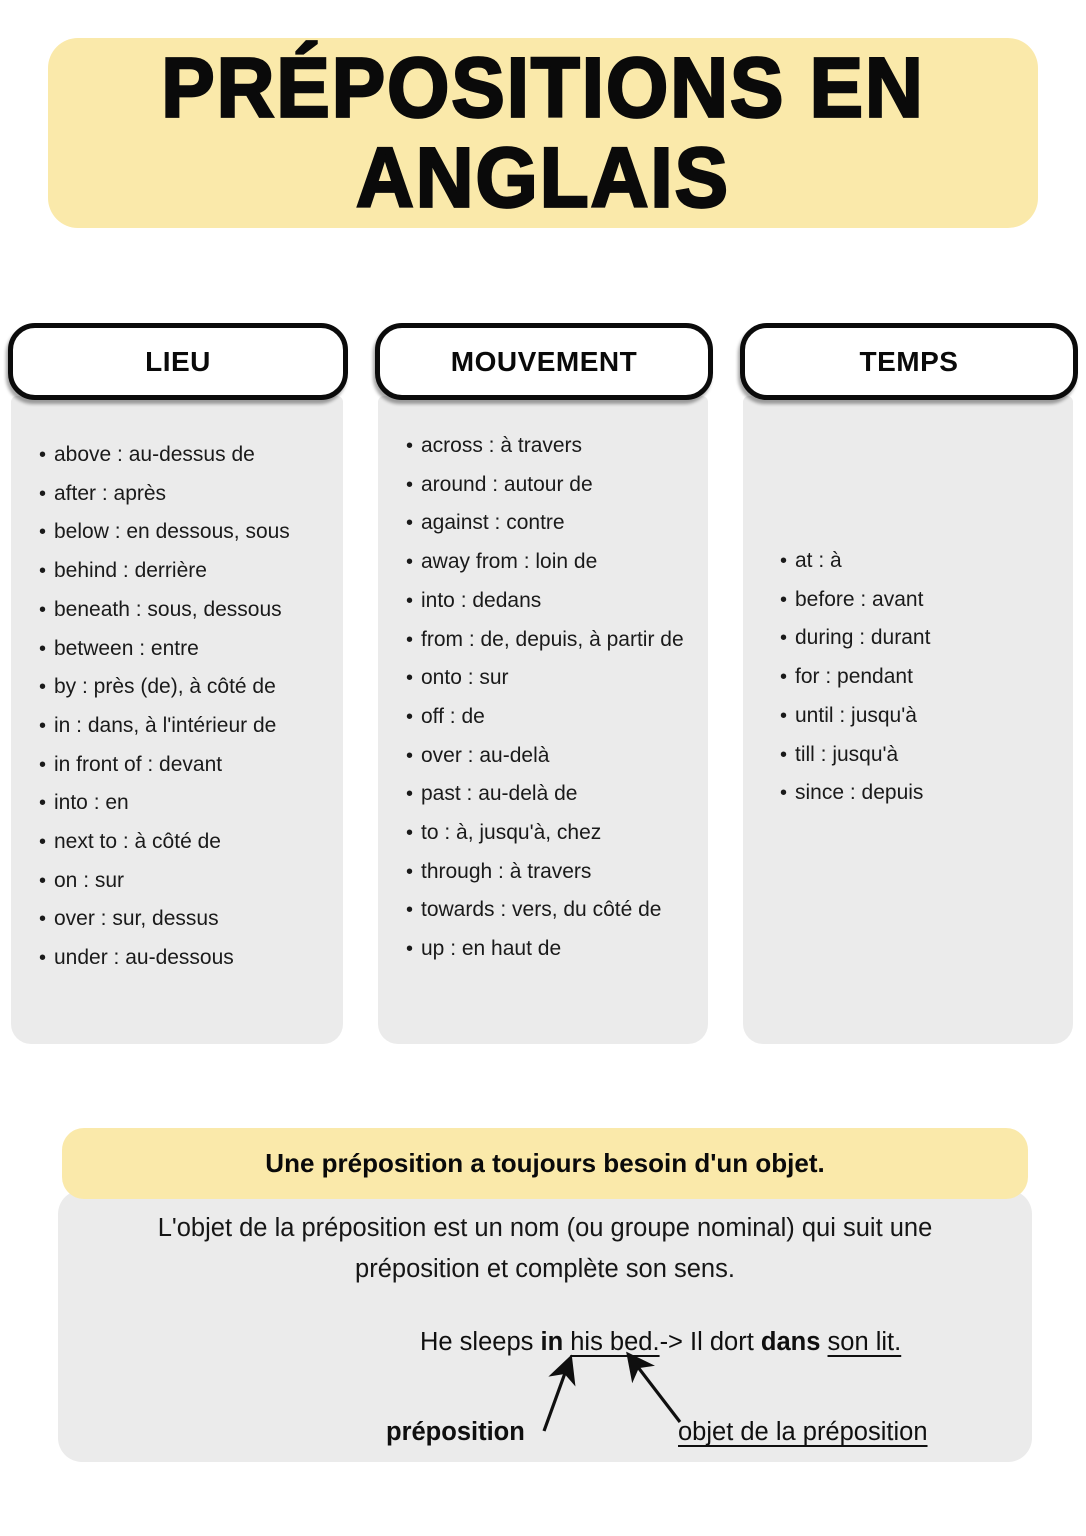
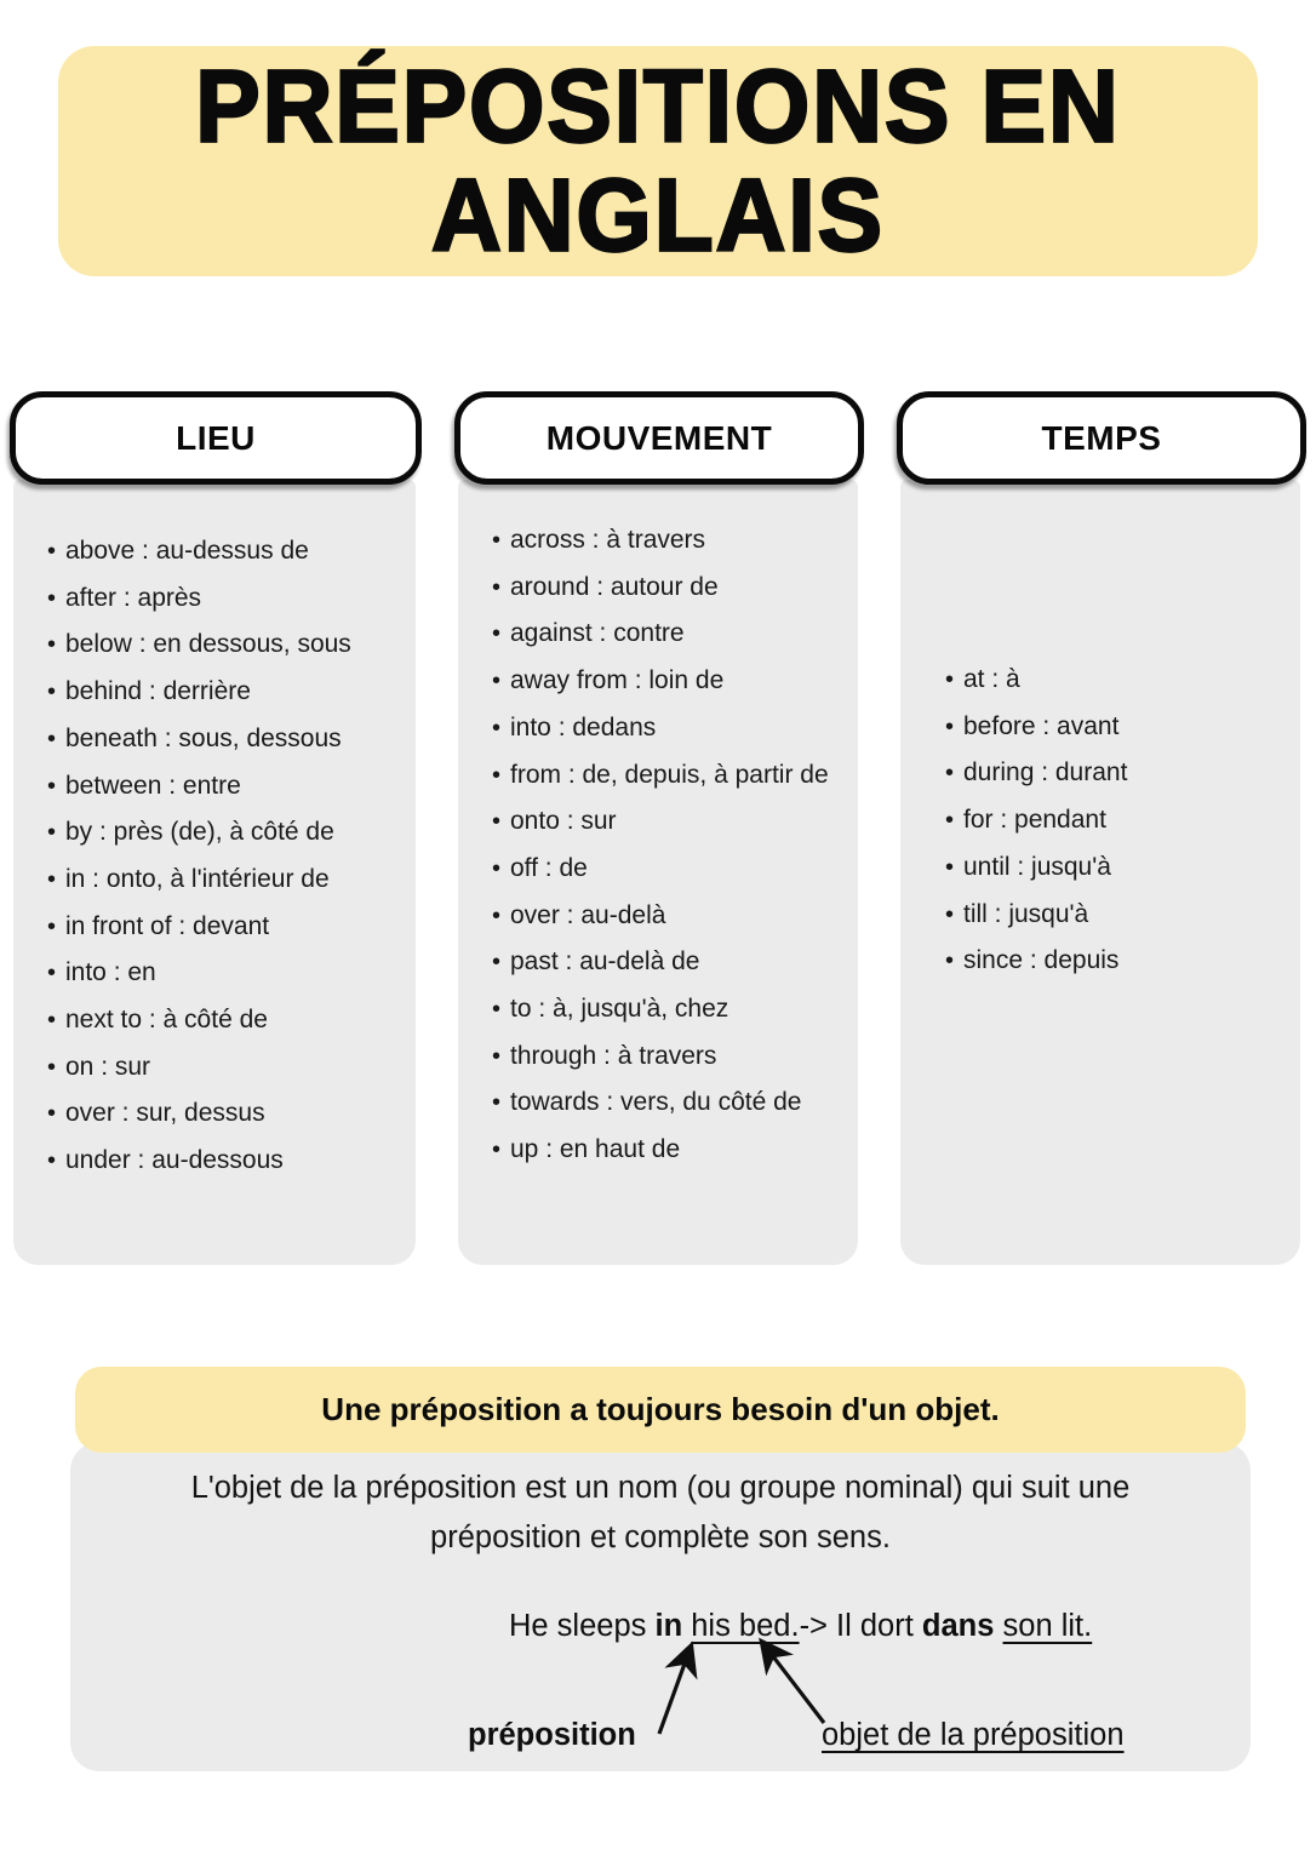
  PRÉPOSITIONS EN
  ANGLAIS
  LIEU
  above : au-dessus de
  after : après
  below : en dessous, sous
  behind : derrière
  beneath : sous, dessous
  between : entre
  by : près (de), à côté de
- in : dans, à l'intérieur de
+ in : onto, à l'intérieur de
  in front of : devant
  into : en
  next to : à côté de
  on : sur
  over : sur, dessus
  under : au-dessous
  MOUVEMENT
  across : à travers
  around : autour de
  against : contre
  away from : loin de
  into : dedans
  from : de, depuis, à partir de
  onto : sur
  off : de
  over : au-delà
  past : au-delà de
  to : à, jusqu'à, chez
  through : à travers
  towards : vers, du côté de
  up : en haut de
  TEMPS
  at : à
  before : avant
  during : durant
  for : pendant
  until : jusqu'à
  till : jusqu'à
  since : depuis
  Une préposition a toujours besoin d'un objet.
  L'objet de la préposition est un nom (ou groupe nominal) qui suit une préposition et complète son sens.
  He sleeps in his bed.-> Il dort dans son lit.
  préposition
  objet de la préposition
